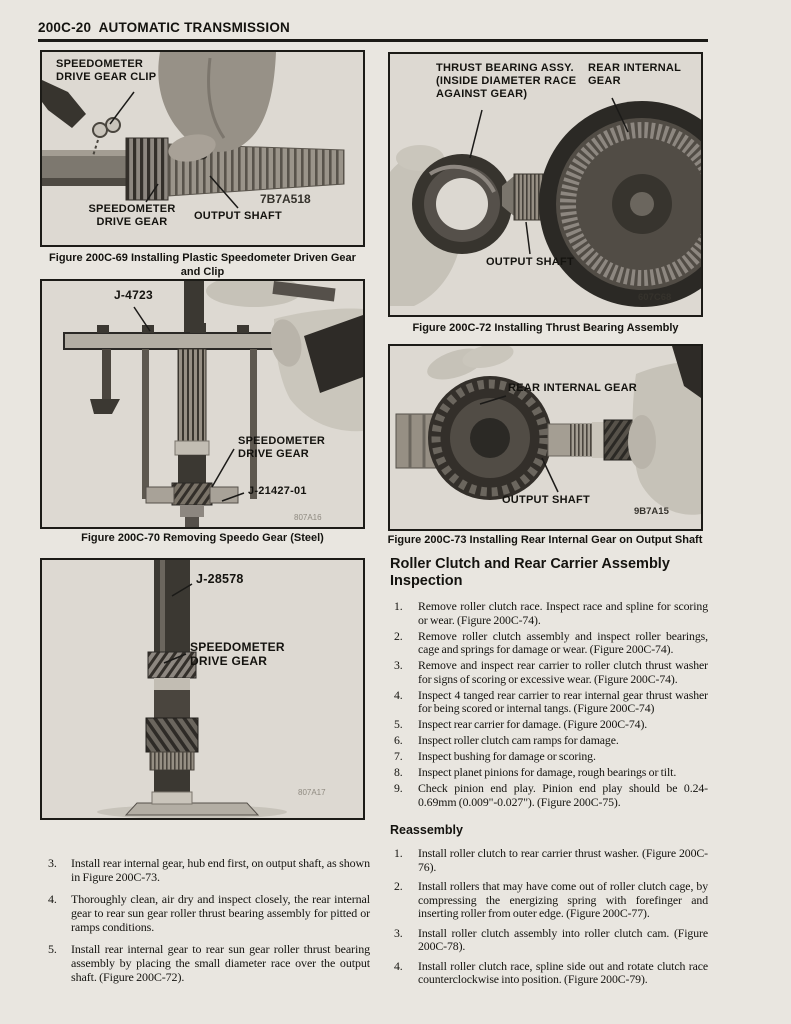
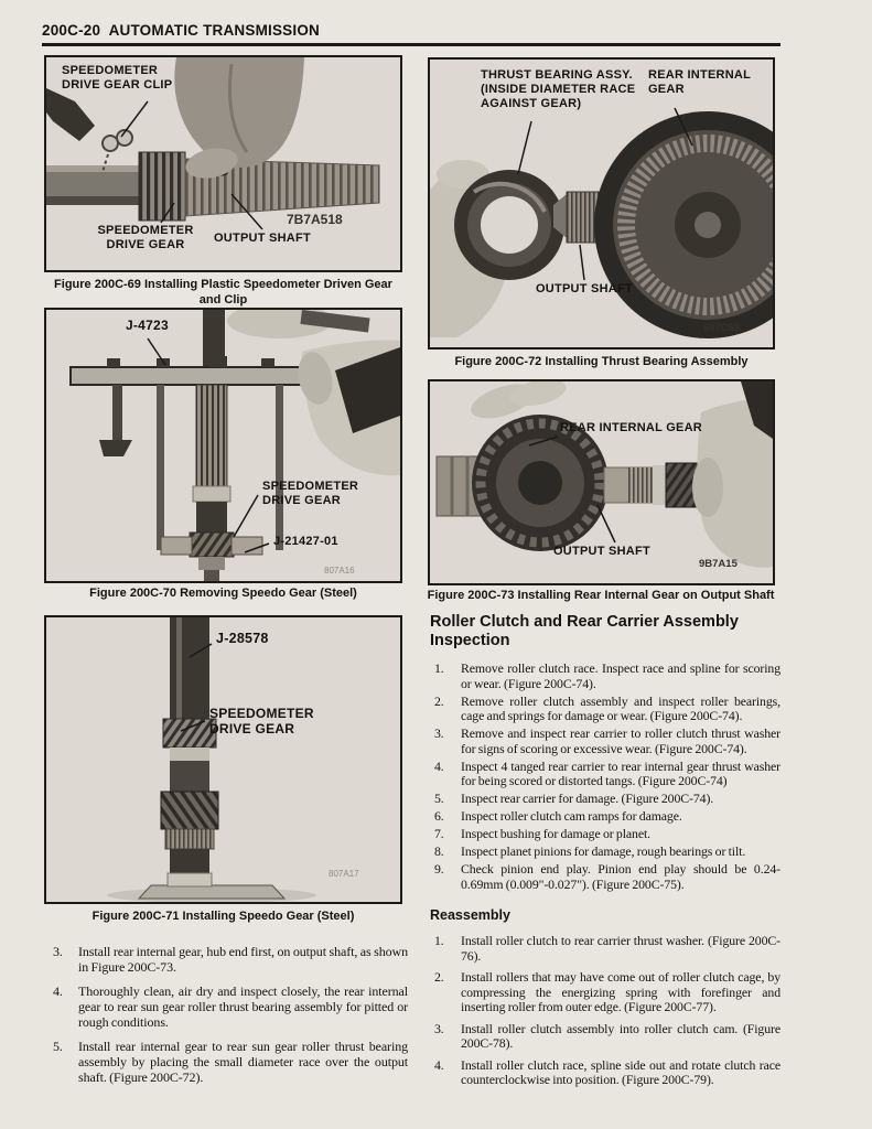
  200C-20 AUTOMATIC TRANSMISSION
  SPEEDOMETER
  DRIVE GEAR CLIP
  7B7A518
  SPEEDOMETER
  DRIVE GEAR
  OUTPUT SHAFT
  Figure 200C-69 Installing Plastic Speedometer Driven Gear
  and Clip
  J-4723
  SPEEDOMETER
  DRIVE GEAR
  J-21427-01
  807A16
  Figure 200C-70 Removing Speedo Gear (Steel)
  J-28578
  SPEEDOMETER
  DRIVE GEAR
  807A17
+ Figure 200C-71 Installing Speedo Gear (Steel)
  3.
  Install rear internal gear, hub end first, on output shaft, as shown in Figure 200C-73.
  4.
- Thoroughly clean, air dry and inspect closely, the rear internal gear to rear sun gear roller thrust bearing assembly for pitted or ramps conditions.
+ Thoroughly clean, air dry and inspect closely, the rear internal gear to rear sun gear roller thrust bearing assembly for pitted or rough conditions.
  5.
  Install rear internal gear to rear sun gear roller thrust bearing assembly by placing the small diameter race over the output shaft. (Figure 200C-72).
  THRUST BEARING ASSY.
  (INSIDE DIAMETER RACE
  AGAINST GEAR)
  REAR INTERNAL
  GEAR
  OUTPUT SHAFT
  607C68
  Figure 200C-72 Installing Thrust Bearing Assembly
  REAR INTERNAL GEAR
  OUTPUT SHAFT
  9B7A15
  Figure 200C-73 Installing Rear Internal Gear on Output Shaft
  Roller Clutch and Rear Carrier Assembly
  Inspection
  1.
  Remove roller clutch race. Inspect race and spline for scoring or wear. (Figure 200C-74).
  2.
  Remove roller clutch assembly and inspect roller bearings, cage and springs for damage or wear. (Figure 200C-74).
  3.
  Remove and inspect rear carrier to roller clutch thrust washer for signs of scoring or excessive wear. (Figure 200C-74).
  4.
- Inspect 4 tanged rear carrier to rear internal gear thrust washer for being scored or internal tangs. (Figure 200C-74)
+ Inspect 4 tanged rear carrier to rear internal gear thrust washer for being scored or distorted tangs. (Figure 200C-74)
  5.
  Inspect rear carrier for damage. (Figure 200C-74).
  6.
  Inspect roller clutch cam ramps for damage.
  7.
- Inspect bushing for damage or scoring.
+ Inspect bushing for damage or planet.
  8.
  Inspect planet pinions for damage, rough bearings or tilt.
  9.
  Check pinion end play. Pinion end play should be 0.24-0.69mm (0.009"-0.027"). (Figure 200C-75).
  Reassembly
  1.
  Install roller clutch to rear carrier thrust washer. (Figure 200C-76).
  2.
  Install rollers that may have come out of roller clutch cage, by compressing the energizing spring with forefinger and inserting roller from outer edge. (Figure 200C-77).
  3.
  Install roller clutch assembly into roller clutch cam. (Figure 200C-78).
  4.
  Install roller clutch race, spline side out and rotate clutch race counterclockwise into position. (Figure 200C-79).
